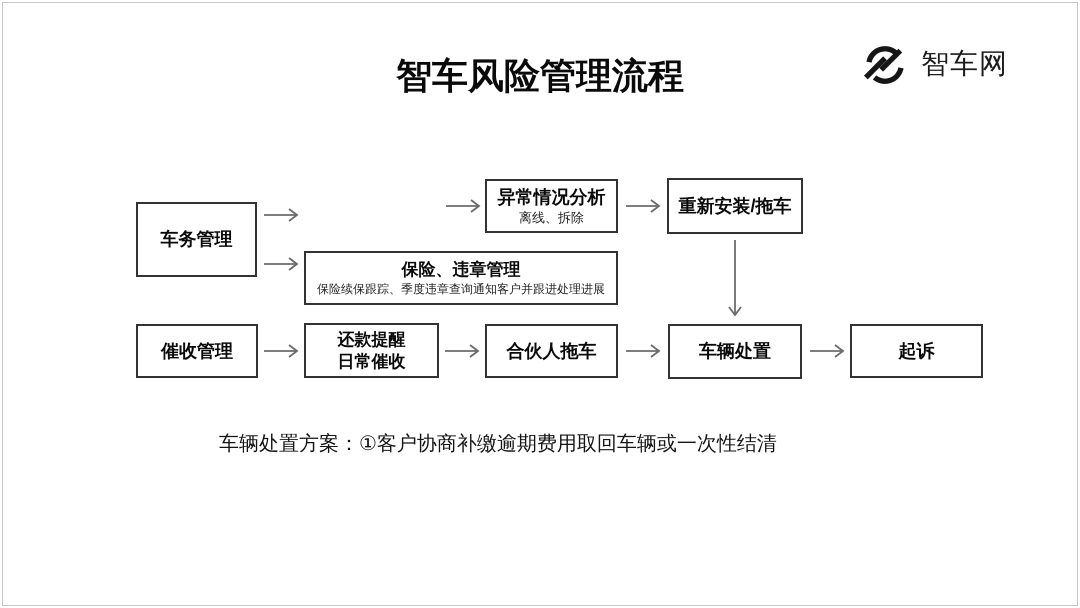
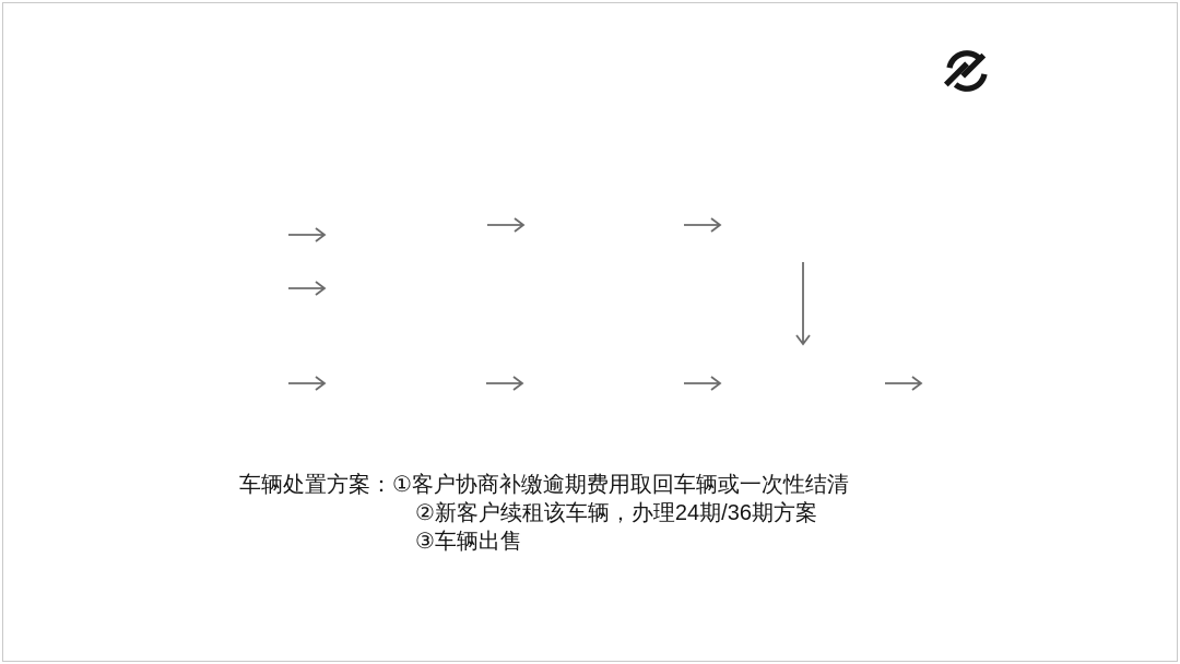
- 智车风险管理流程
- 智车网
- 车务管理
- 异常情况分析
- 离线、拆除
- 重新安装/拖车
- 保险、违章管理
- 保险续保跟踪、季度违章查询通知客户并跟进处理进展
- 催收管理
- 还款提醒
- 日常催收
- 合伙人拖车
- 车辆处置
- 起诉
  车辆处置方案：①客户协商补缴逾期费用取回车辆或一次性结清
+ ②新客户续租该车辆，办理24期/36期方案
+ ③车辆出售
